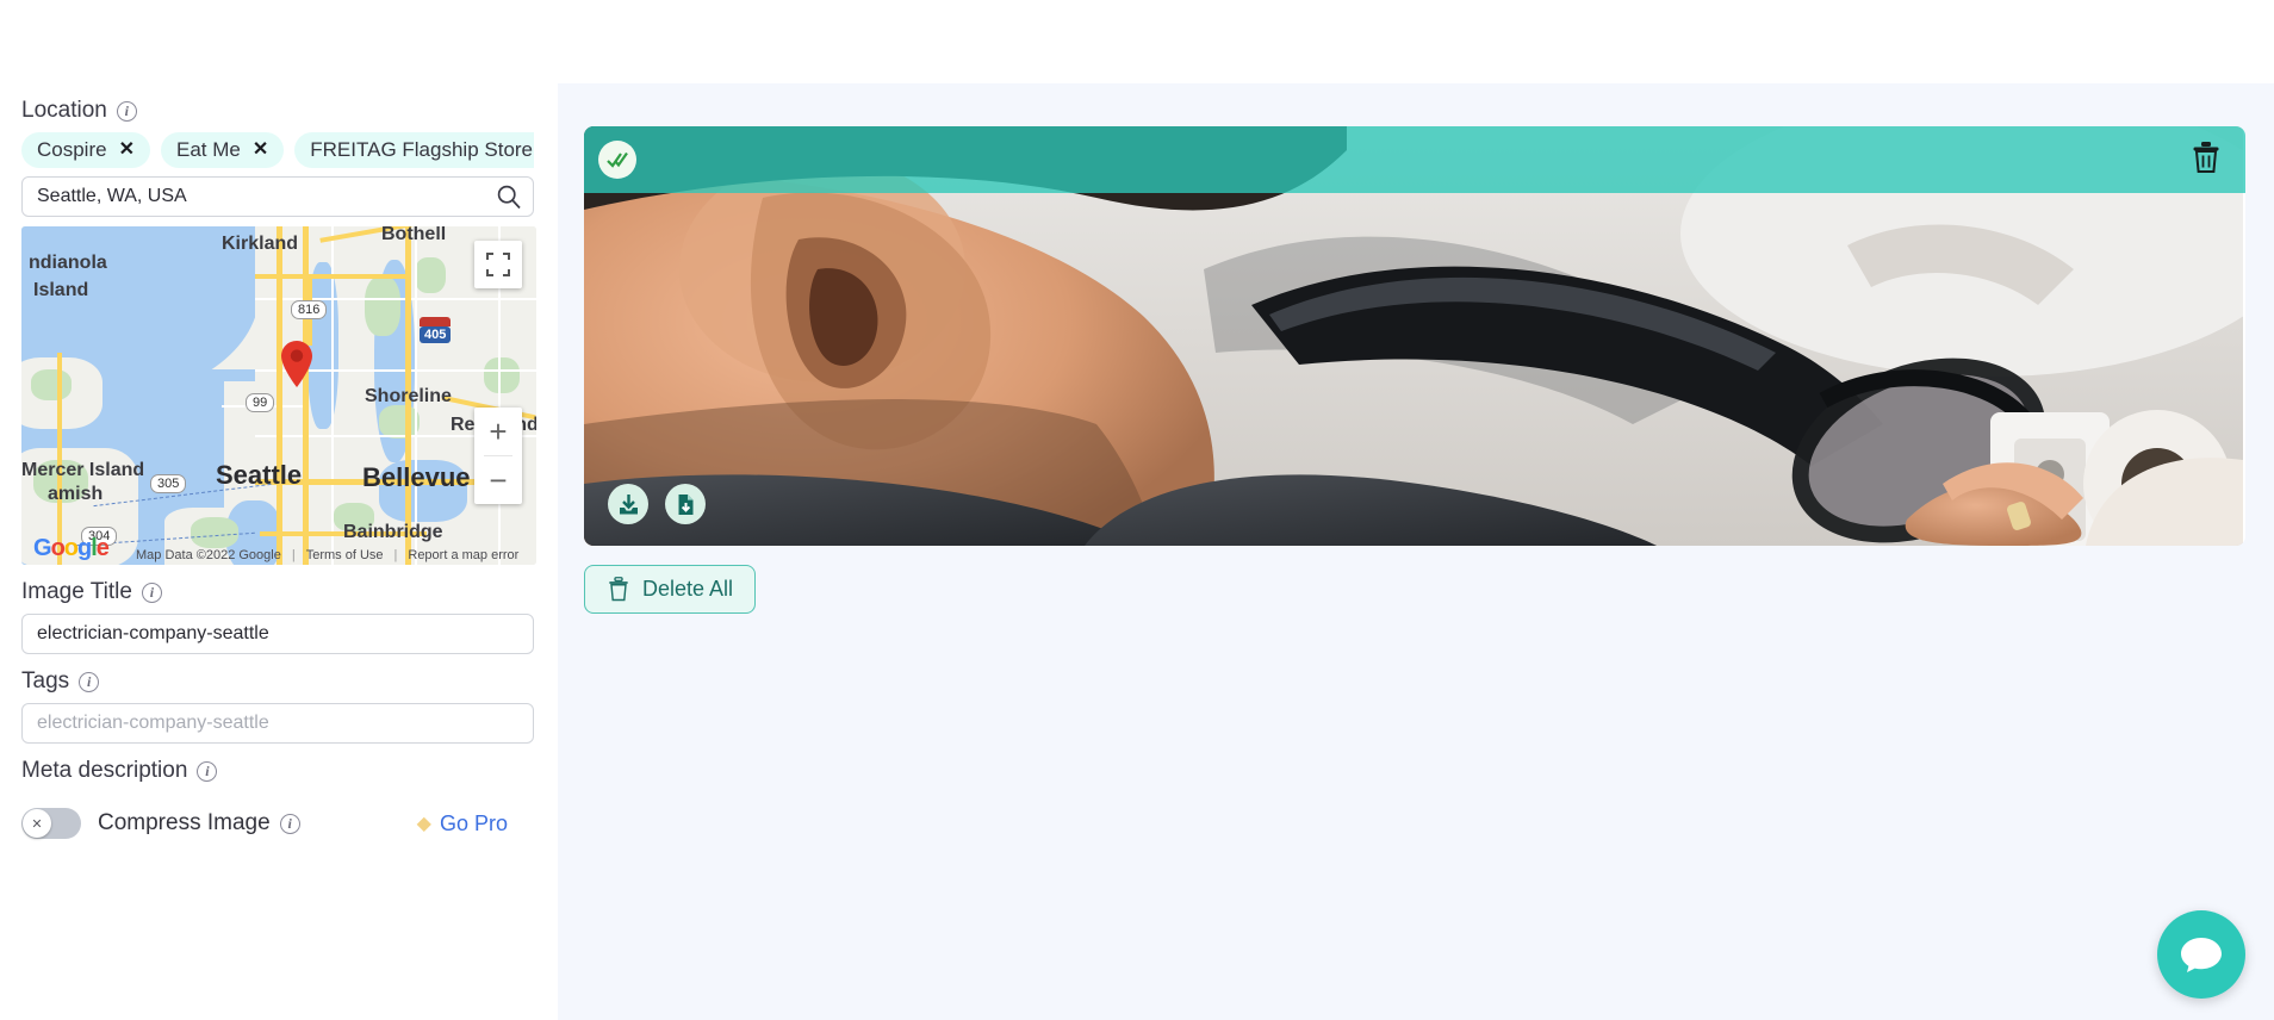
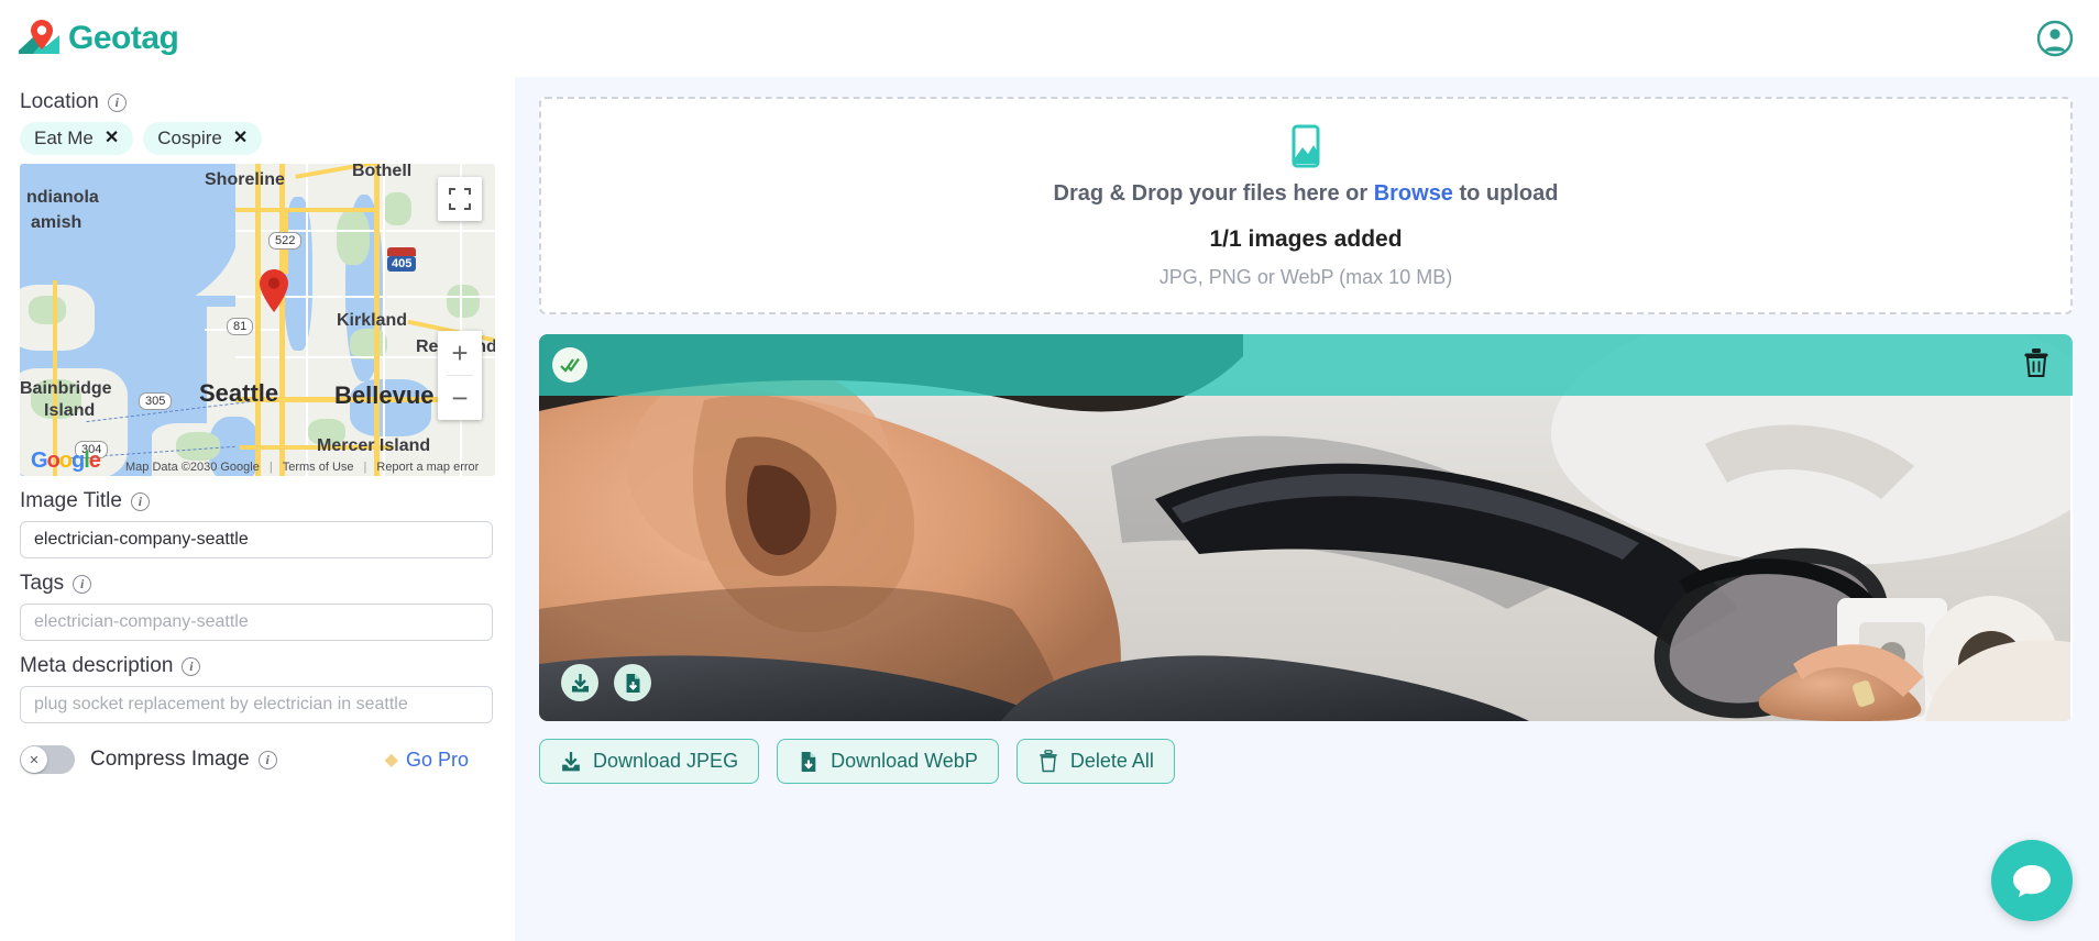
+ Geotag
  Location
  i
- Cospire
+ Eat Me
  ✕
- Eat Me
+ Cospire
  ✕
- FREITAG Flagship Store
- Seattle, WA, USA
  ndianola
- Island
+ amish
- Kirkland
+ Shoreline
  Bothell
- Shoreline
+ Kirkland
- Mercer Island
+ Bainbridge
- amish
+ Island
  Seattle
  Bellevue
- Bainbridge
+ Mercer Island
- 816
+ 522
- 99
+ 81
  305
  304
  405
  +
  −
  Google
- Map Data ©2022 Google
+ Map Data ©2030 Google
  |
  Terms of Use
  |
  Report a map error
  Image Title
  i
  electrician-company-seattle
  Tags
  i
  electrician-company-seattle
  Meta description
  i
+ plug socket replacement by electrician in seattle
  ✕
  Compress Image
  i
  ◆
  Go Pro
+ Drag & Drop your files here or Browse to upload
+ 1/1 images added
+ JPG, PNG or WebP (max 10 MB)
+ Download JPEG
+ Download WebP
  Delete All
